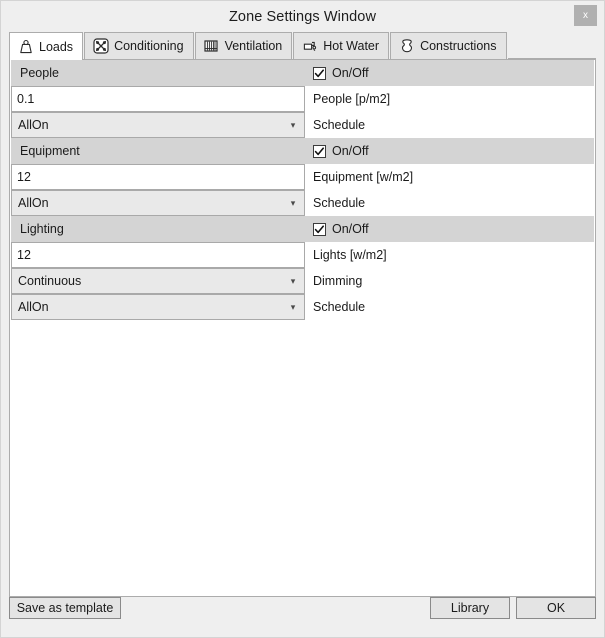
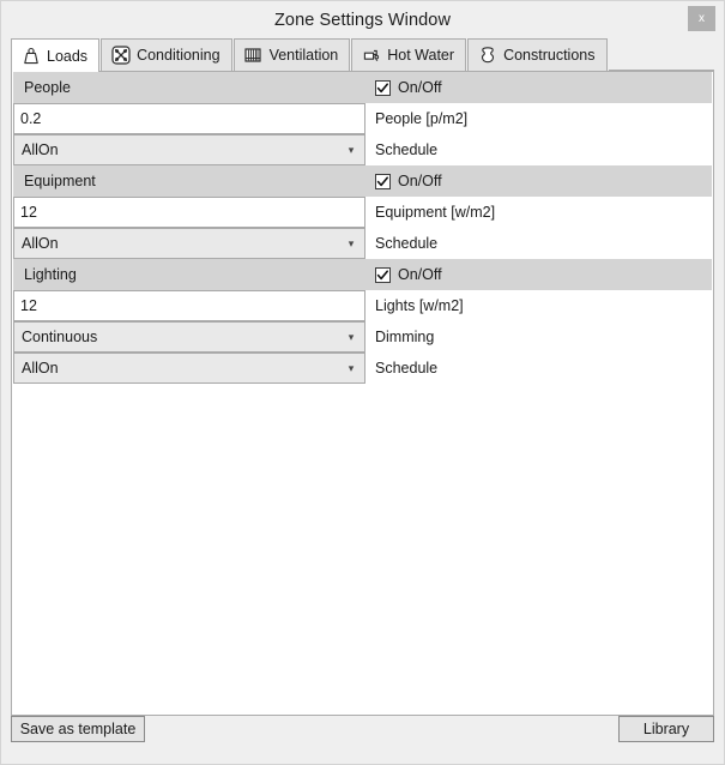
  Zone Settings Window
  x
  Loads
  Conditioning
  Ventilation
  Hot Water
  Constructions
  People
  On/Off
- 0.1
+ 0.2
  People [p/m2]
  AllOn
  ▾
  Schedule
  Equipment
  On/Off
  12
  Equipment [w/m2]
  AllOn
  ▾
  Schedule
  Lighting
  On/Off
  12
  Lights [w/m2]
  Continuous
  ▾
  Dimming
  AllOn
  ▾
  Schedule
  Save as template
  Library
- OK
